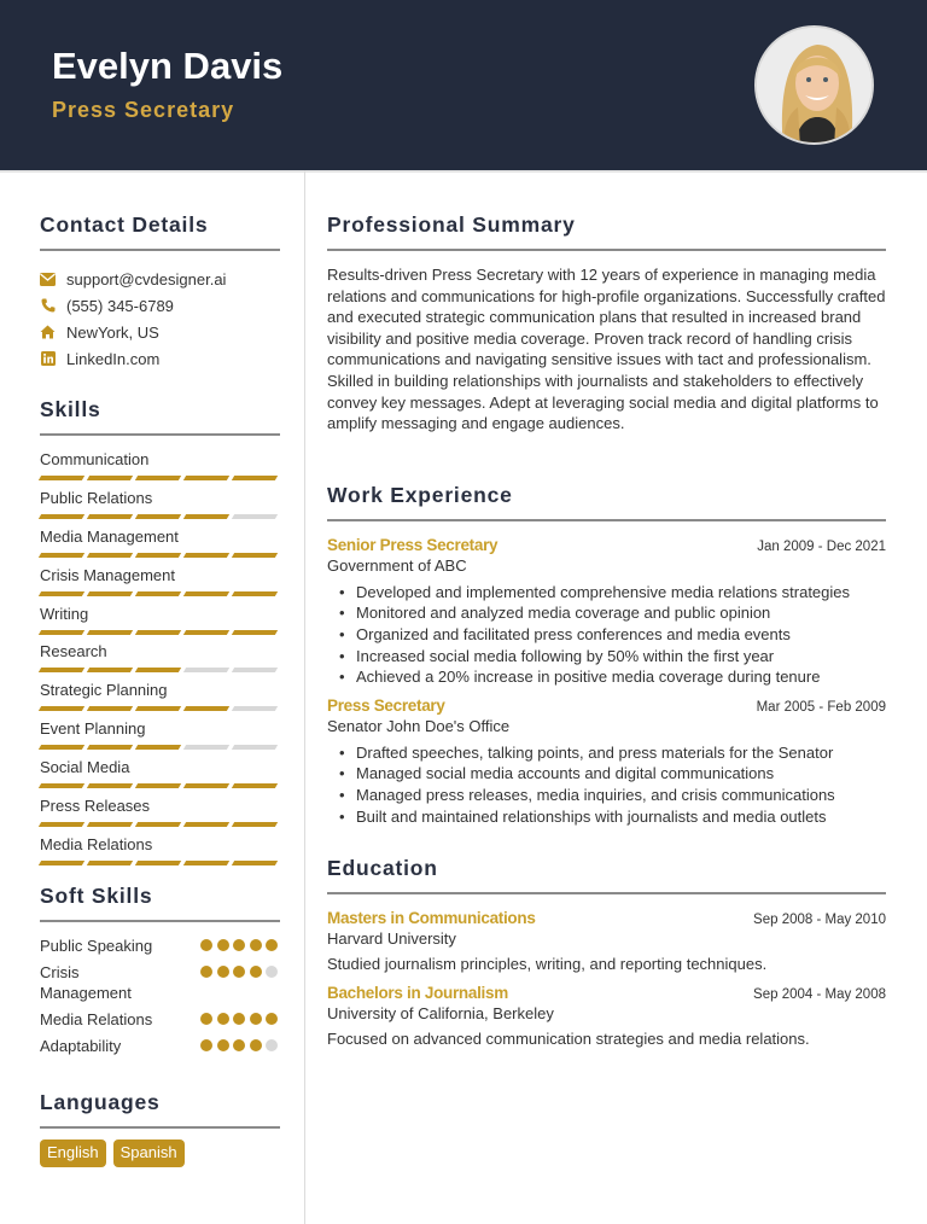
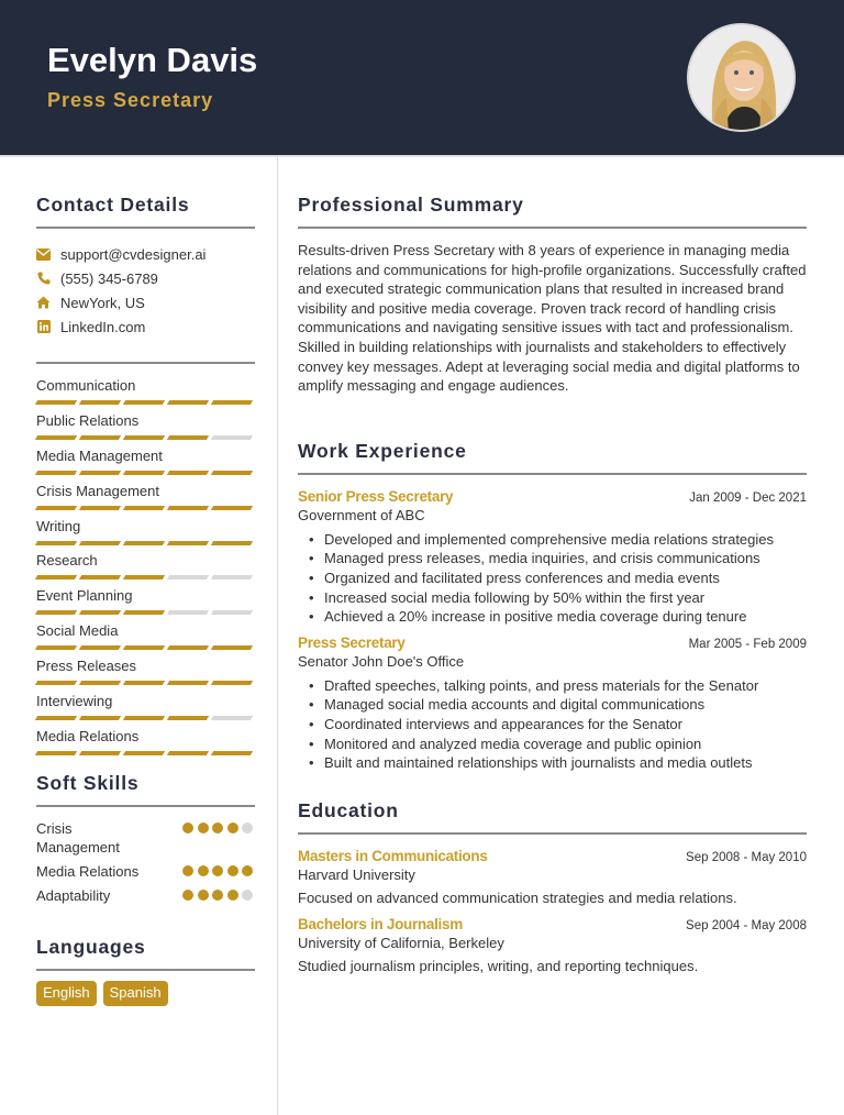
  Evelyn Davis
  Press Secretary
  Contact Details
  support@cvdesigner.ai
  (555) 345-6789
  NewYork, US
  LinkedIn.com
- Skills
  Communication
  Public Relations
  Media Management
  Crisis Management
  Writing
  Research
- Strategic Planning
  Event Planning
  Social Media
  Press Releases
+ Interviewing
  Media Relations
  Soft Skills
- Public Speaking
  Crisis Management
  Media Relations
  Adaptability
  Languages
  English
  Spanish
  Professional Summary
- Results-driven Press Secretary with 12 years of experience in managing media relations and communications for high-profile organizations. Successfully crafted and executed strategic communication plans that resulted in increased brand visibility and positive media coverage. Proven track record of handling crisis communications and navigating sensitive issues with tact and professionalism. Skilled in building relationships with journalists and stakeholders to effectively convey key messages. Adept at leveraging social media and digital platforms to amplify messaging and engage audiences.
+ Results-driven Press Secretary with 8 years of experience in managing media relations and communications for high-profile organizations. Successfully crafted and executed strategic communication plans that resulted in increased brand visibility and positive media coverage. Proven track record of handling crisis communications and navigating sensitive issues with tact and professionalism. Skilled in building relationships with journalists and stakeholders to effectively convey key messages. Adept at leveraging social media and digital platforms to amplify messaging and engage audiences.
  Work Experience
  Senior Press Secretary
  Jan 2009 - Dec 2021
  Government of ABC
  Developed and implemented comprehensive media relations strategies
- Monitored and analyzed media coverage and public opinion
+ Managed press releases, media inquiries, and crisis communications
  Organized and facilitated press conferences and media events
  Increased social media following by 50% within the first year
  Achieved a 20% increase in positive media coverage during tenure
  Press Secretary
  Mar 2005 - Feb 2009
  Senator John Doe's Office
  Drafted speeches, talking points, and press materials for the Senator
  Managed social media accounts and digital communications
+ Coordinated interviews and appearances for the Senator
- Managed press releases, media inquiries, and crisis communications
+ Monitored and analyzed media coverage and public opinion
  Built and maintained relationships with journalists and media outlets
  Education
  Masters in Communications
  Sep 2008 - May 2010
  Harvard University
- Studied journalism principles, writing, and reporting techniques.
+ Focused on advanced communication strategies and media relations.
  Bachelors in Journalism
  Sep 2004 - May 2008
  University of California, Berkeley
- Focused on advanced communication strategies and media relations.
+ Studied journalism principles, writing, and reporting techniques.
